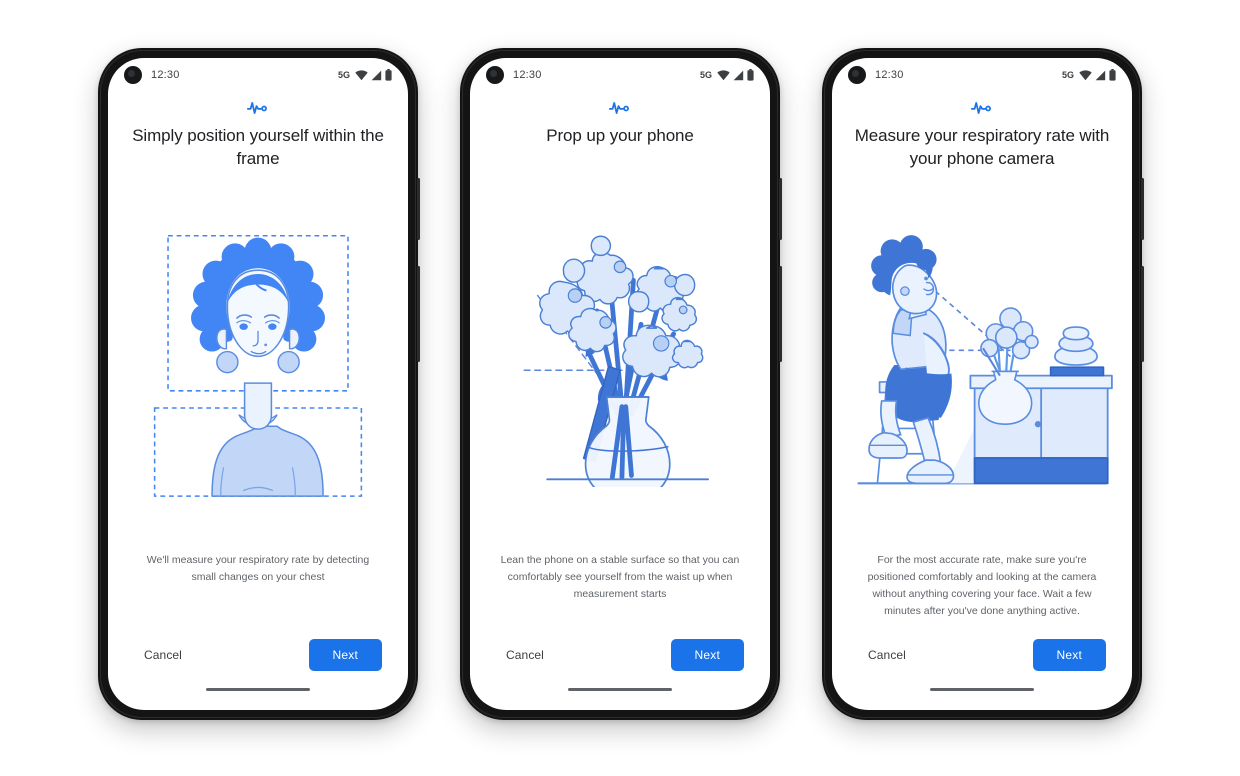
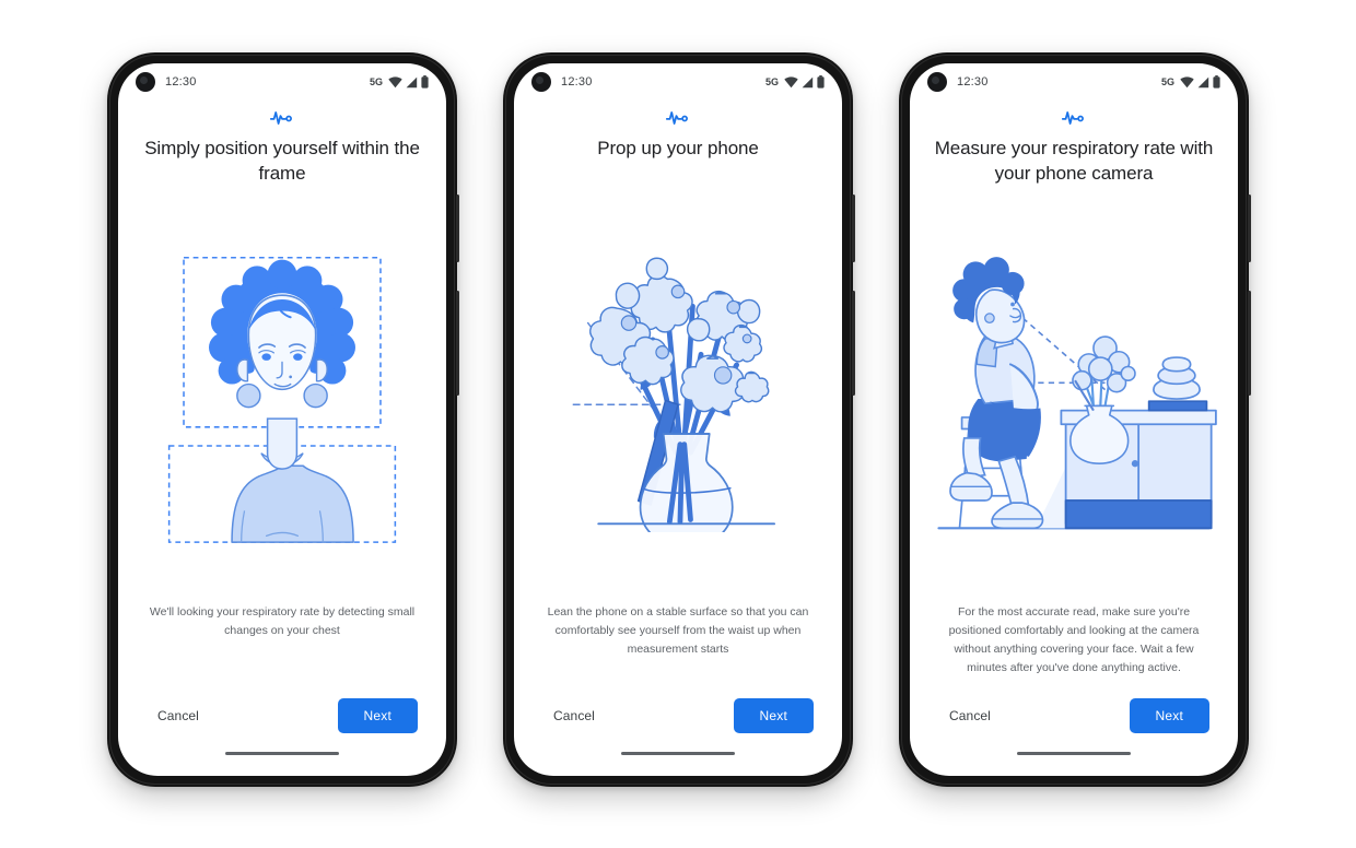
  12:30
  5G
  Simply position yourself within the frame
- We'll measure your respiratory rate by detecting small changes on your chest
+ We'll looking your respiratory rate by detecting small changes on your chest
  Cancel
  Next
  12:30
  5G
  Prop up your phone
  Lean the phone on a stable surface so that you can comfortably see yourself from the waist up when measurement starts
  Cancel
  Next
  12:30
  5G
  Measure your respiratory rate with your phone camera
- For the most accurate rate, make sure you're positioned comfortably and looking at the camera without anything covering your face. Wait a few minutes after you've done anything active.
+ For the most accurate read, make sure you're positioned comfortably and looking at the camera without anything covering your face. Wait a few minutes after you've done anything active.
  Cancel
  Next
